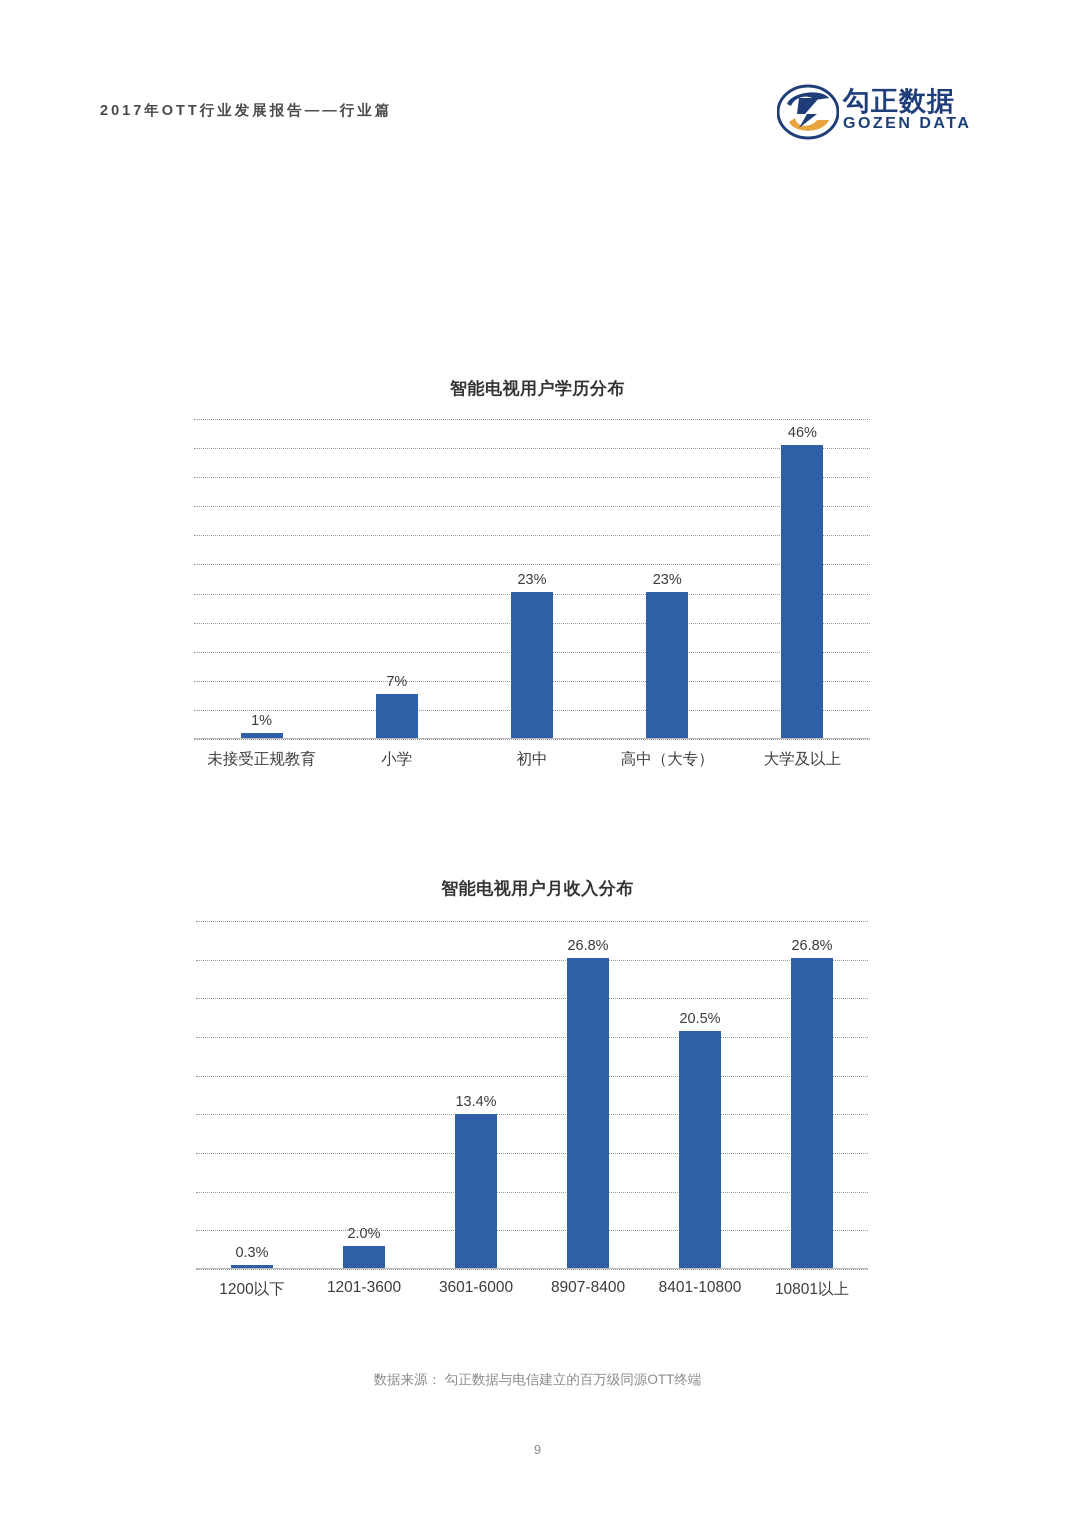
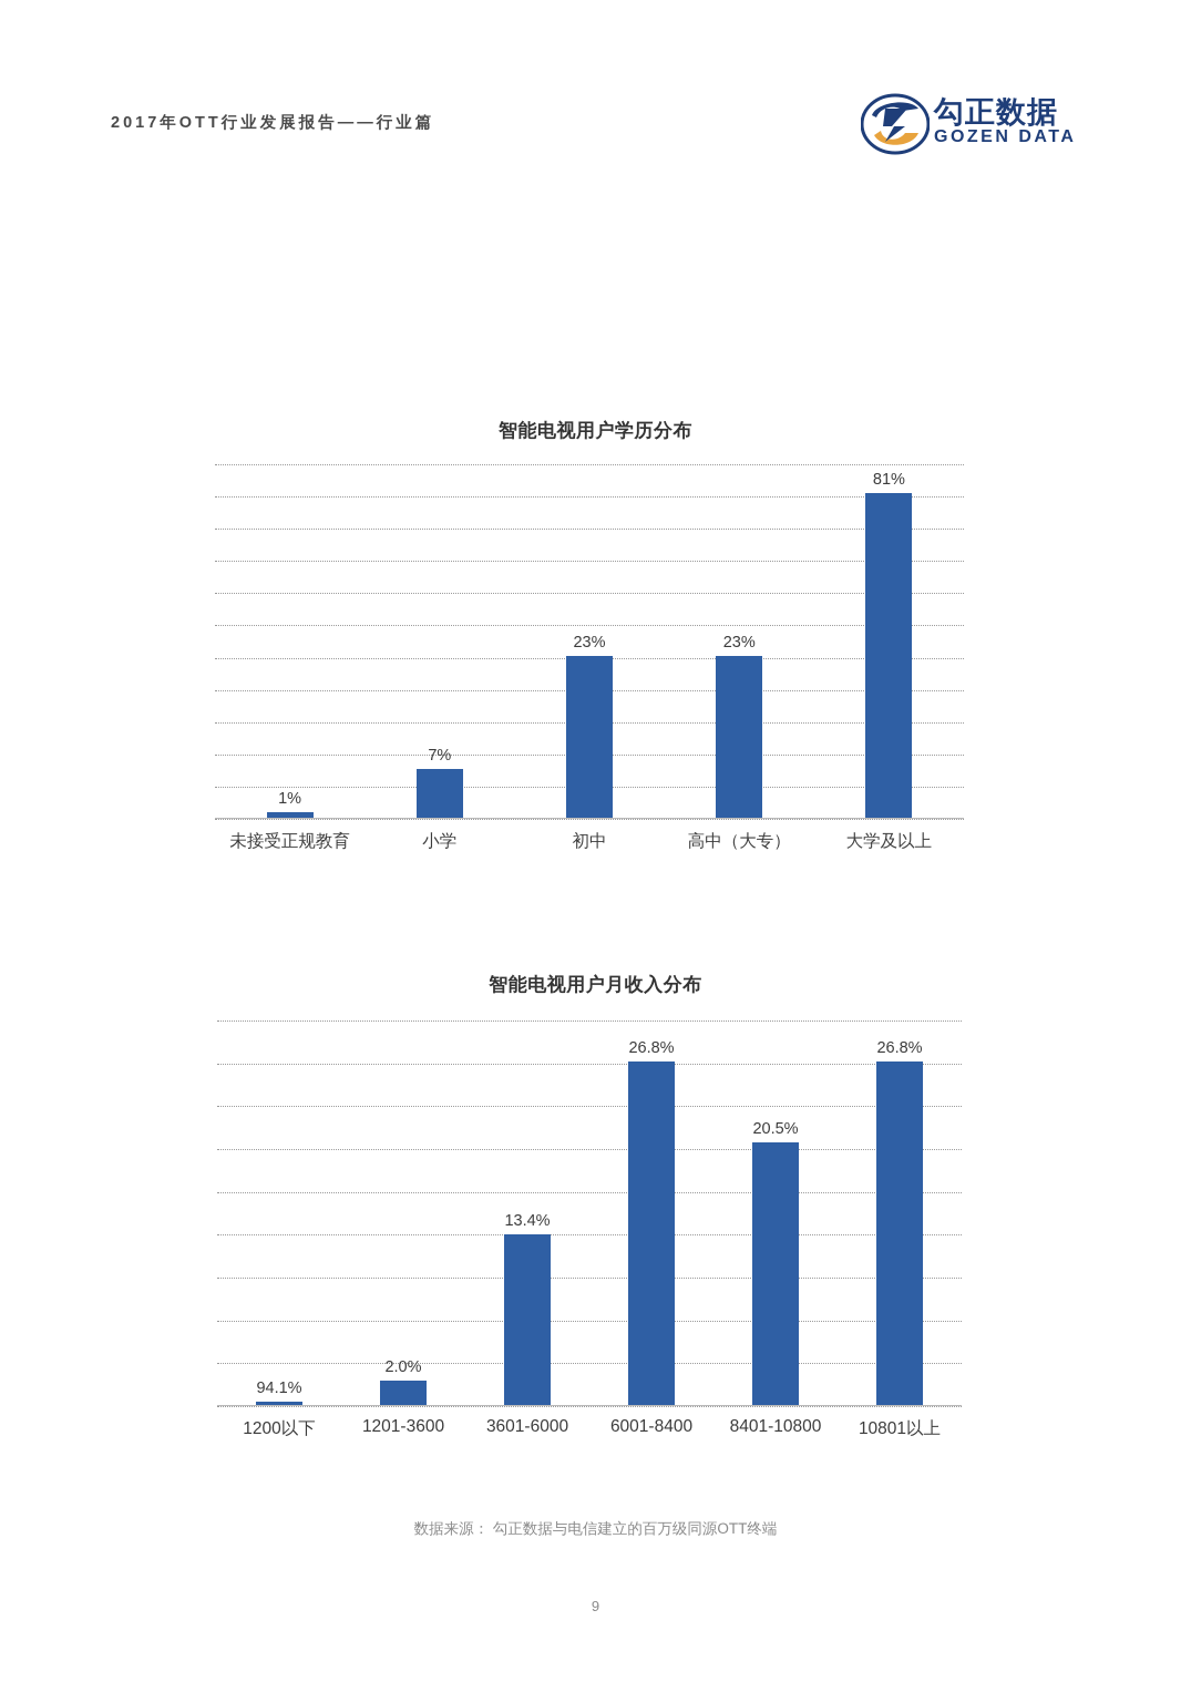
  2017年OTT行业发展报告——行业篇
  勾正数据
  GOZEN DATA
  智能电视用户学历分布
  1%
  7%
  23%
  23%
- 46%
+ 81%
  未接受正规教育
  小学
  初中
  高中（大专）
  大学及以上
  智能电视用户月收入分布
- 0.3%
+ 94.1%
  2.0%
  13.4%
  26.8%
  20.5%
  26.8%
  1200以下
  1201-3600
  3601-6000
- 8907-8400
+ 6001-8400
  8401-10800
  10801以上
  数据来源： 勾正数据与电信建立的百万级同源OTT终端
  9
